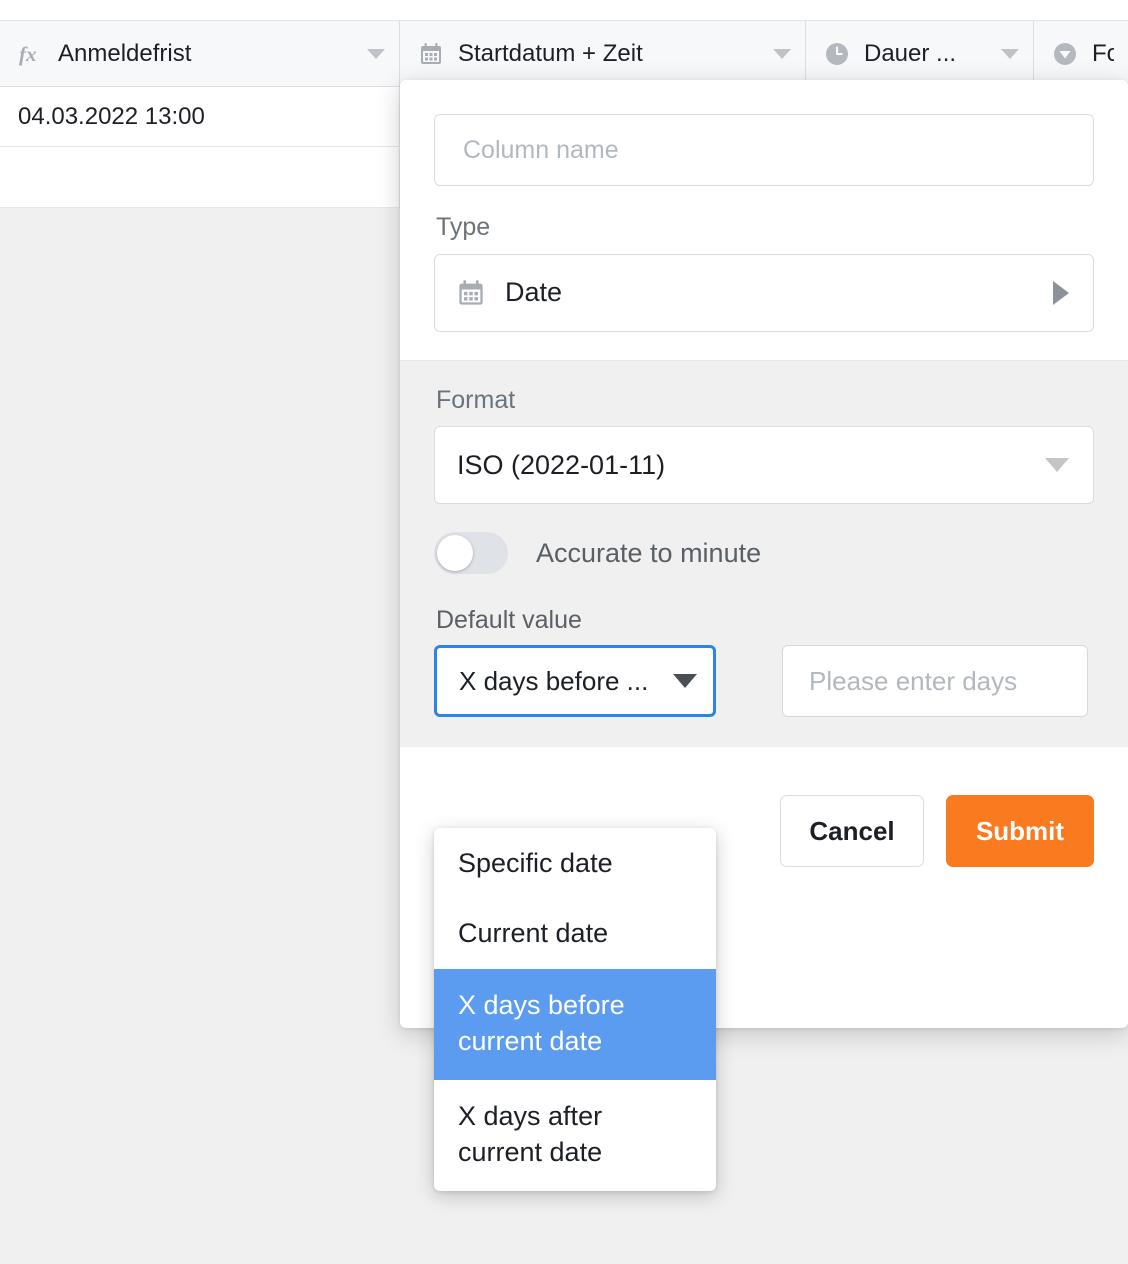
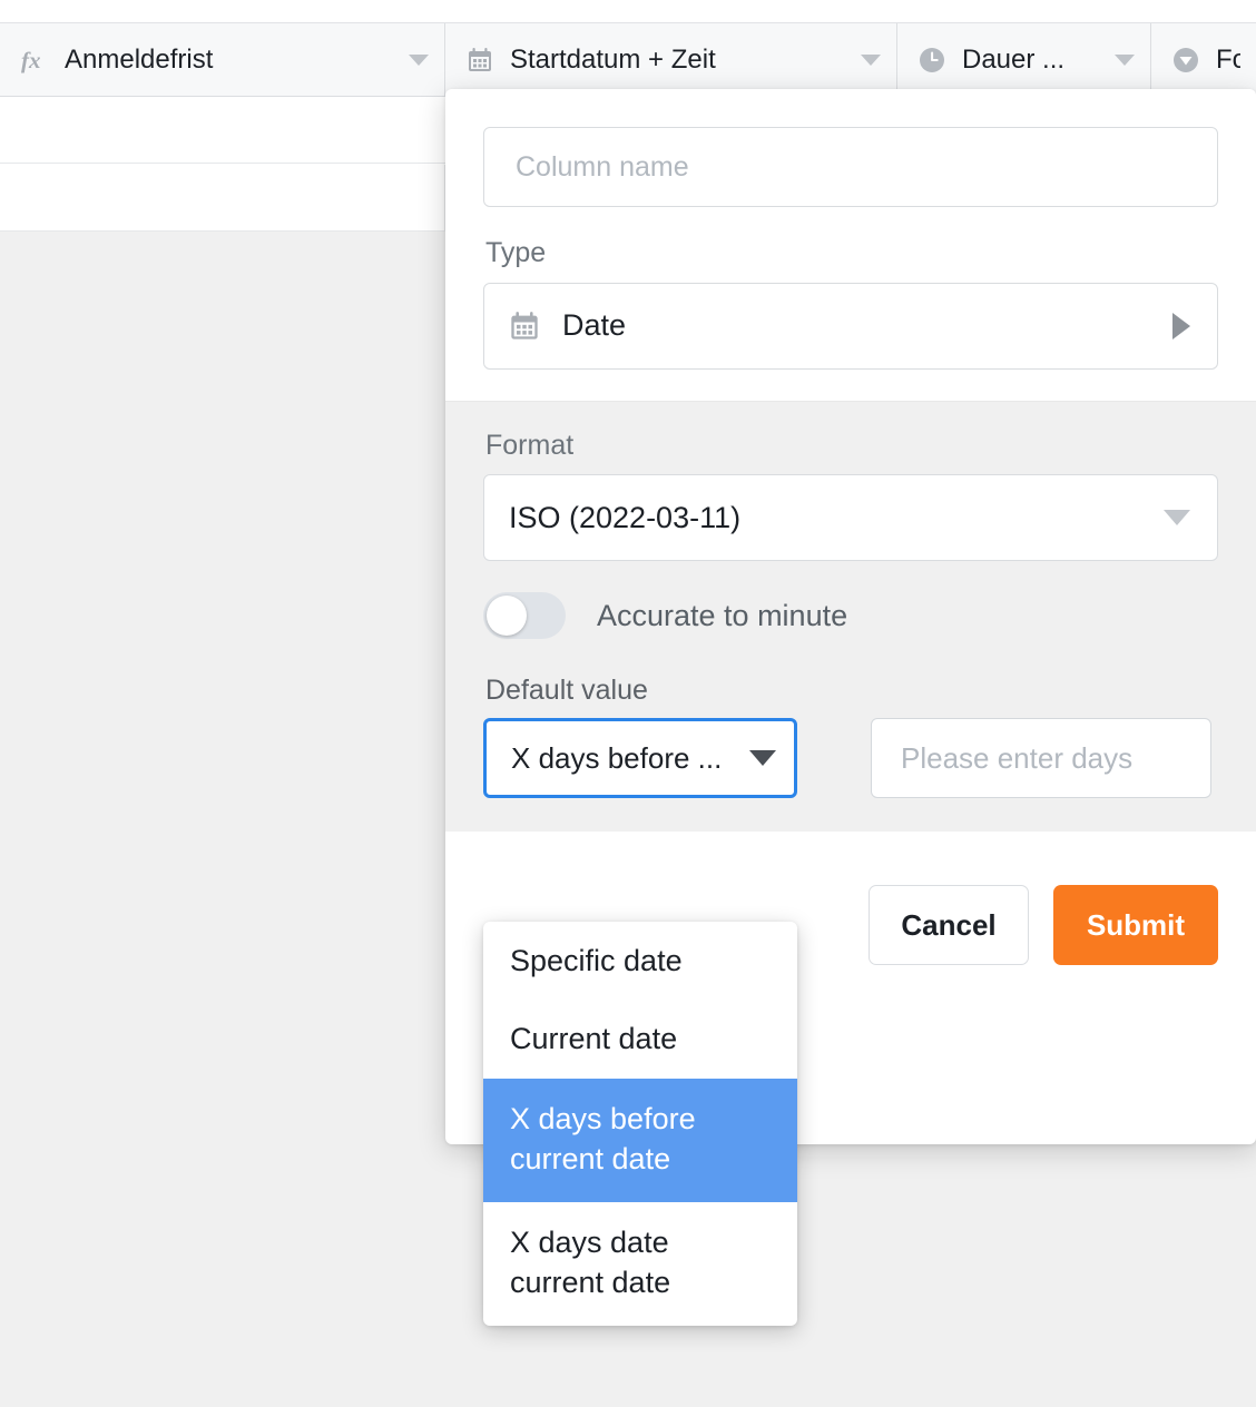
  fx
  Anmeldefrist
  Startdatum + Zeit
  Dauer ...
- 04.03.2022 13:00
  Column name
  Type
  Date
  Format
- ISO (2022-01-11)
+ ISO (2022-03-11)
  Accurate to minute
  Default value
  X days before ...
  Please enter days
  Cancel
  Submit
  Specific date
  Current date
  X days before current date
- X days after current date
+ X days date current date
